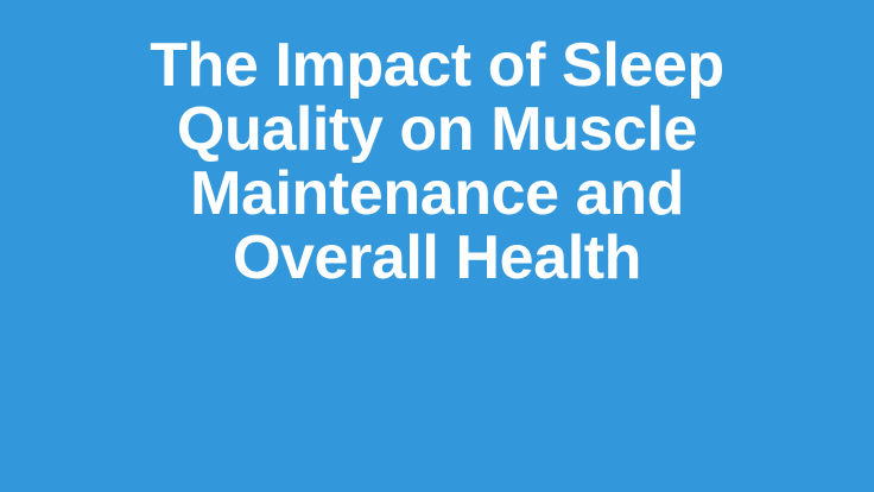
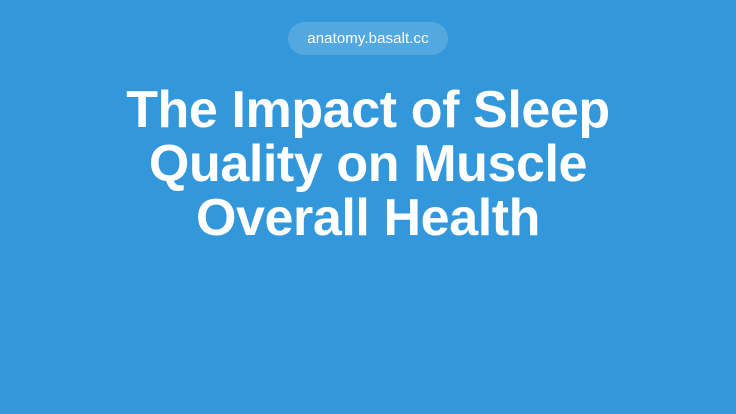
+ anatomy.basalt.cc
  The Impact of Sleep
  Quality on Muscle
- Maintenance and
  Overall Health
